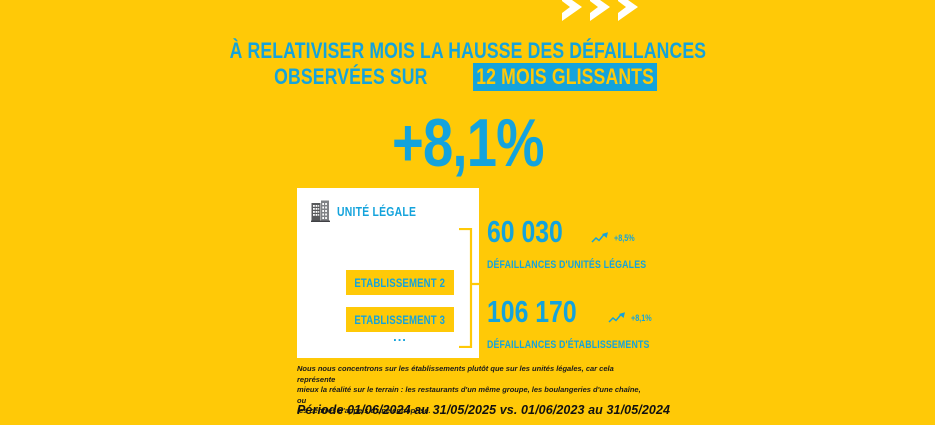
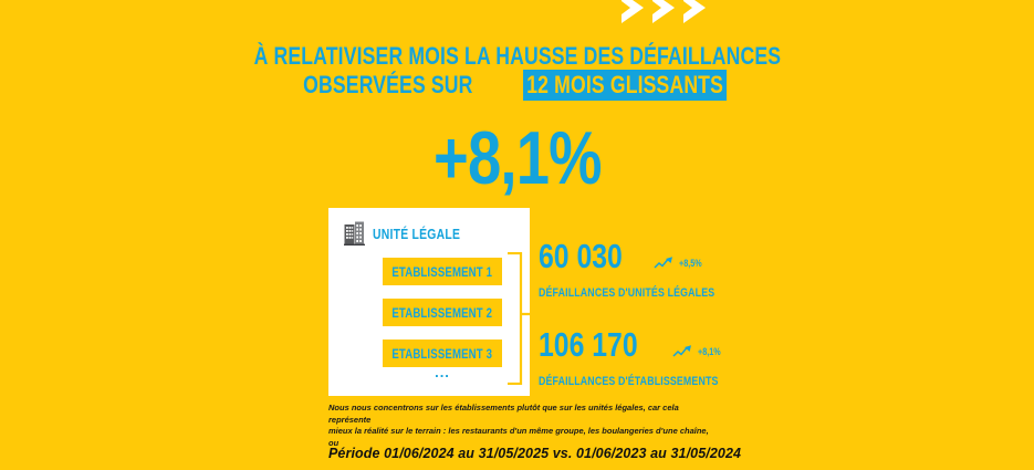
  À RELATIVISER MOIS LA HAUSSE DES DÉFAILLANCES
  OBSERVÉES SUR 12 MOIS GLISSANTS
  +8,1%
  UNITÉ LÉGALE
+ ETABLISSEMENT 1
  ETABLISSEMENT 2
  ETABLISSEMENT 3
  ...
  60 030
  +8,5%
  DÉFAILLANCES D'UNITÉS LÉGALES
  106 170
  +8,1%
  DÉFAILLANCES D'ÉTABLISSEMENTS
  Nous nous concentrons sur les établissements plutôt que sur les unités légales, car cela représente
  mieux la réalité sur le terrain : les restaurants d'un même groupe, les boulangeries d'une chaîne, ou
- les centres d'appels d'une entreprise.
  Période 01/06/2024 au 31/05/2025 vs. 01/06/2023 au 31/05/2024
